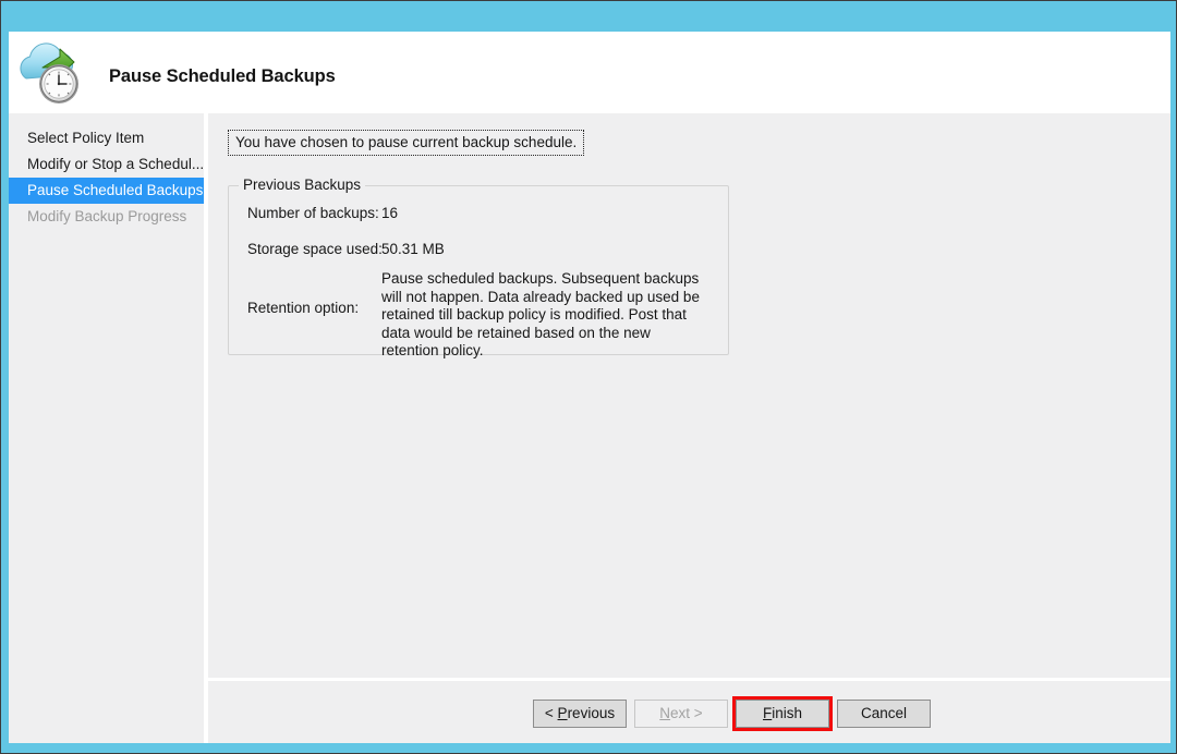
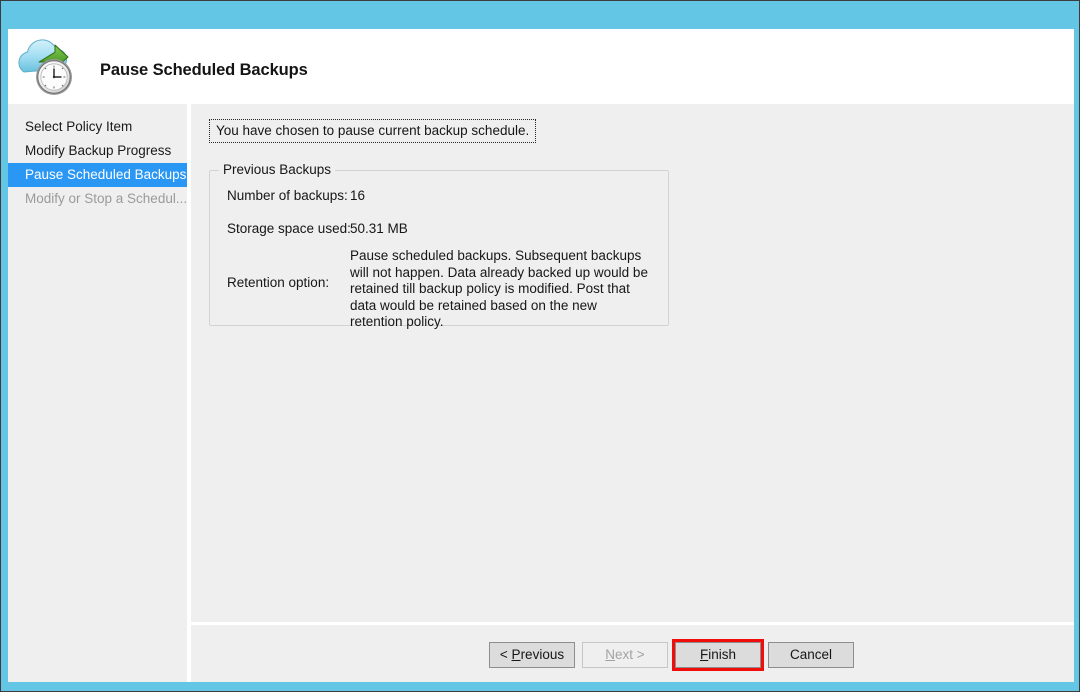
  Pause Scheduled Backups
  Select Policy Item
- Modify or Stop a Schedul...
+ Modify Backup Progress
  Pause Scheduled Backups
- Modify Backup Progress
+ Modify or Stop a Schedul...
  You have chosen to pause current backup schedule.
  Previous Backups
  Number of backups:
  16
  Storage space used:
  50.31 MB
  Retention option:
- Pause scheduled backups. Subsequent backups will not happen. Data already backed up used be retained till backup policy is modified. Post that data would be retained based on the new retention policy.
+ Pause scheduled backups. Subsequent backups will not happen. Data already backed up would be retained till backup policy is modified. Post that data would be retained based on the new retention policy.
  < Previous
  Next >
  Finish
  Cancel
